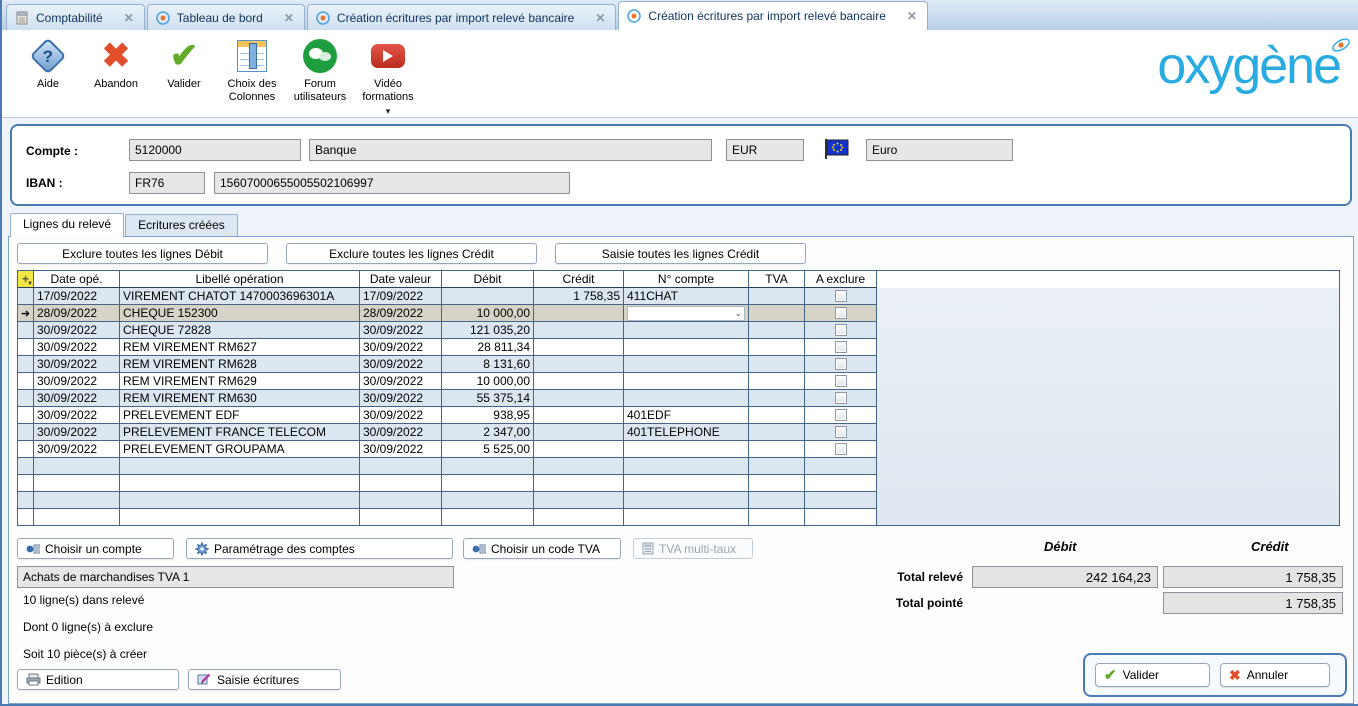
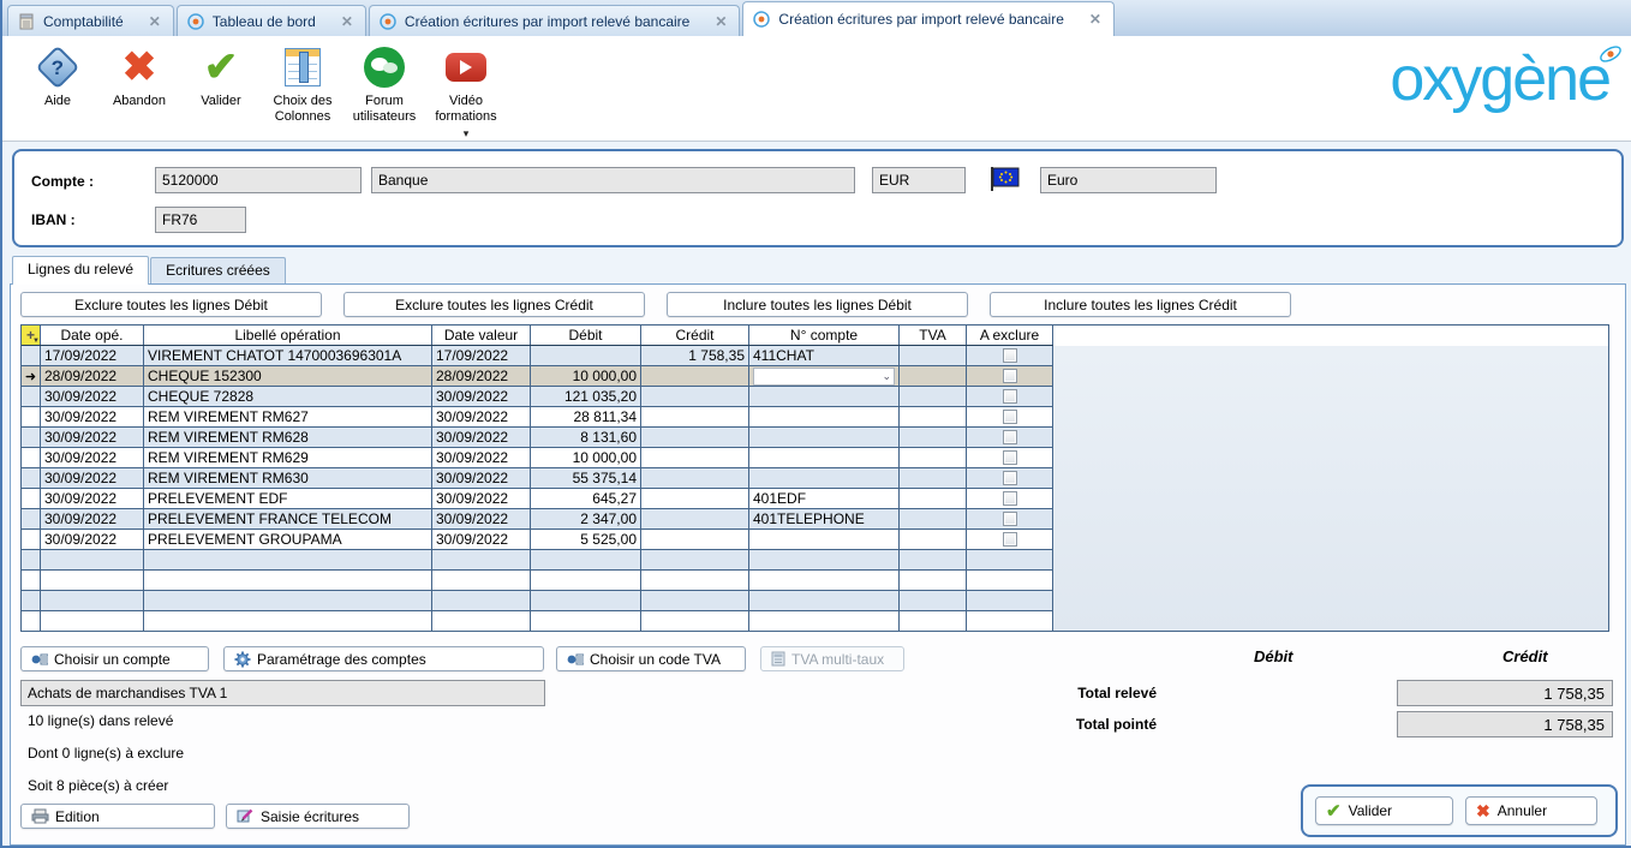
  Comptabilité
  ✕
  Tableau de bord
  ✕
  Création écritures par import relevé bancaire
  ✕
  Création écritures par import relevé bancaire
  ✕
  Aide
  ✖
  Abandon
  ✔
  Valider
  Choix des Colonnes
  Forum utilisateurs
  Vidéo formations
  ▾
  oxygène
  Compte :
  5120000
  Banque
  EUR
  Euro
  IBAN :
  FR76
- 15607000655005502106997
  Lignes du relevé
  Ecritures créées
  Exclure toutes les lignes Débit
  Exclure toutes les lignes Crédit
+ Inclure toutes les lignes Débit
- Saisie toutes les lignes Crédit
+ Inclure toutes les lignes Crédit
  +
  Date opé.
  Libellé opération
  Date valeur
  Débit
  Crédit
  N° compte
  TVA
  A exclure
  17/09/2022
  VIREMENT CHATOT 1470003696301A
  17/09/2022
  1 758,35
  411CHAT
  ➜
  28/09/2022
  CHEQUE 152300
  28/09/2022
  10 000,00
  ⌄
  30/09/2022
  CHEQUE 72828
  30/09/2022
  121 035,20
  30/09/2022
  REM VIREMENT RM627
  30/09/2022
  28 811,34
  30/09/2022
  REM VIREMENT RM628
  30/09/2022
  8 131,60
  30/09/2022
  REM VIREMENT RM629
  30/09/2022
  10 000,00
  30/09/2022
  REM VIREMENT RM630
  30/09/2022
  55 375,14
  30/09/2022
  PRELEVEMENT EDF
  30/09/2022
- 938,95
+ 645,27
  401EDF
  30/09/2022
  PRELEVEMENT FRANCE TELECOM
  30/09/2022
  2 347,00
  401TELEPHONE
  30/09/2022
  PRELEVEMENT GROUPAMA
  30/09/2022
  5 525,00
  Choisir un compte
  Paramétrage des comptes
  Choisir un code TVA
  TVA multi-taux
  Achats de marchandises TVA 1
  10 ligne(s) dans relevé
  Dont 0 ligne(s) à exclure
- Soit 10 pièce(s) à créer
+ Soit 8 pièce(s) à créer
  Edition
  Saisie écritures
  Débit
  Crédit
  Total relevé
- 242 164,23
  1 758,35
  Total pointé
  1 758,35
  ✔
  Valider
  ✖
  Annuler
